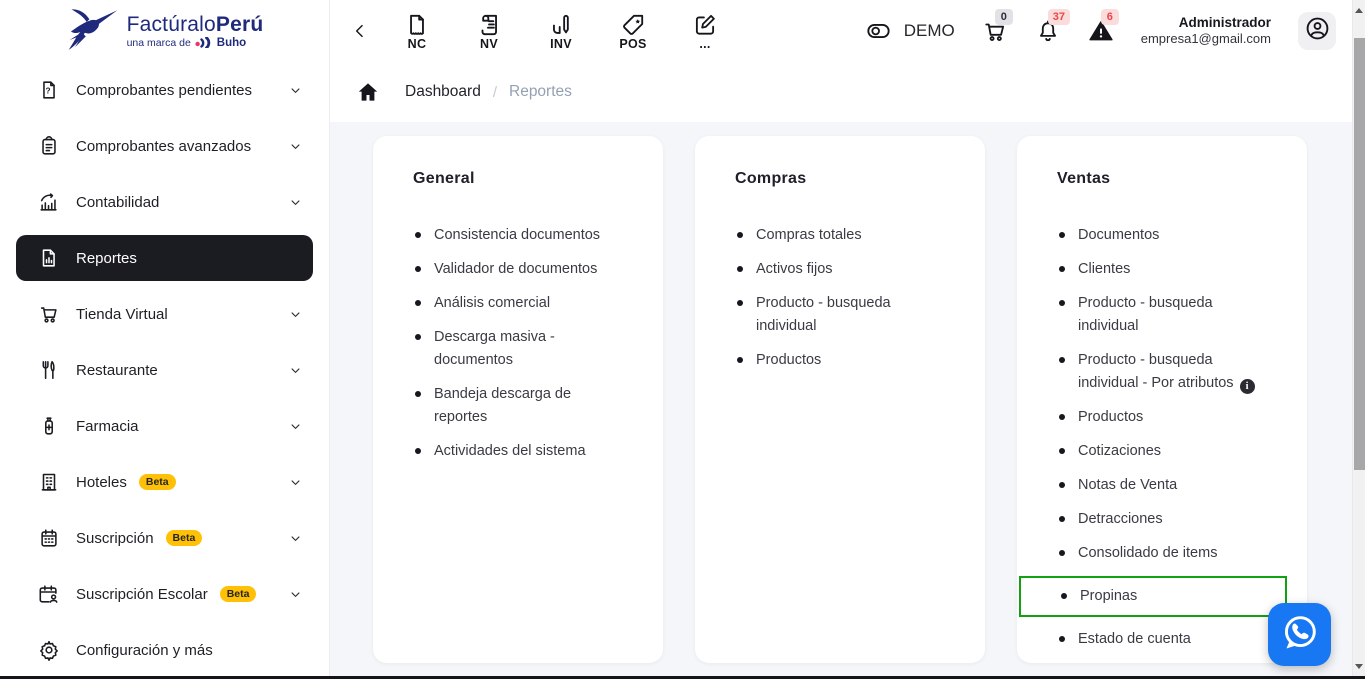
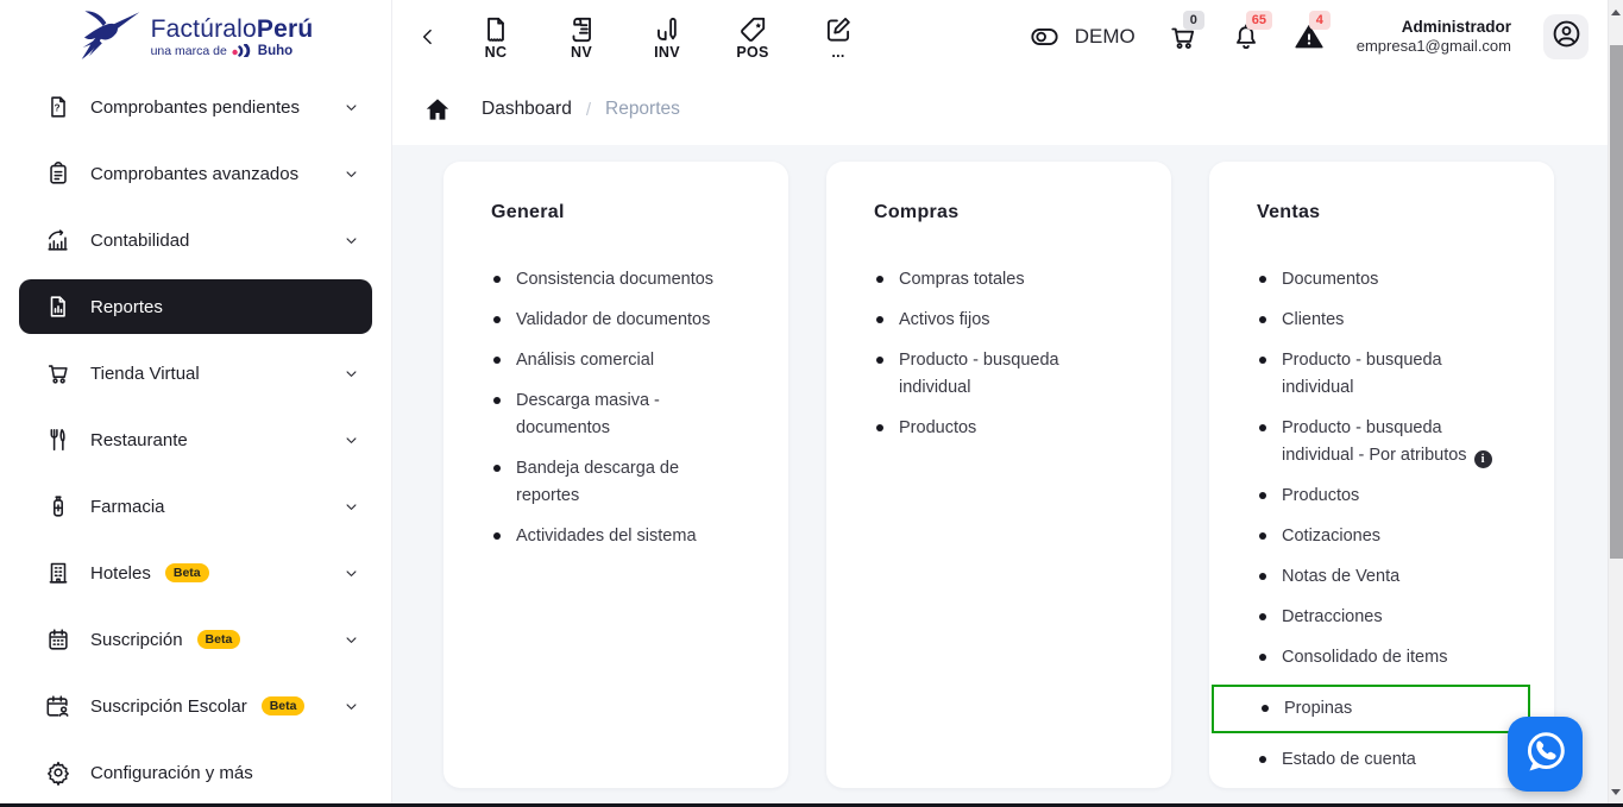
  FactúraloPerú
  una marca de
  Buho
  ?
  Comprobantes pendientes
  Comprobantes avanzados
  Contabilidad
  Reportes
  Tienda Virtual
  Restaurante
  Farmacia
  Hoteles
  Beta
  Suscripción
  Beta
  Suscripción Escolar
  Beta
  Configuración y más
  NC
  NV
  INV
  POS
  ...
  DEMO
  0
- 37
+ 65
- 6
+ 4
  Administrador
  empresa1@gmail.com
  Dashboard
  /
  Reportes
  General
  Consistencia documentos
  Validador de documentos
  Análisis comercial
  Descarga masiva - documentos
  Bandeja descarga de reportes
  Actividades del sistema
  Compras
  Compras totales
  Activos fijos
  Producto - busqueda individual
  Productos
  Ventas
  Documentos
  Clientes
  Producto - busqueda individual
  Producto - busqueda individual - Por atributos i
  Productos
  Cotizaciones
  Notas de Venta
  Detracciones
  Consolidado de items
  Propinas
  Estado de cuenta
